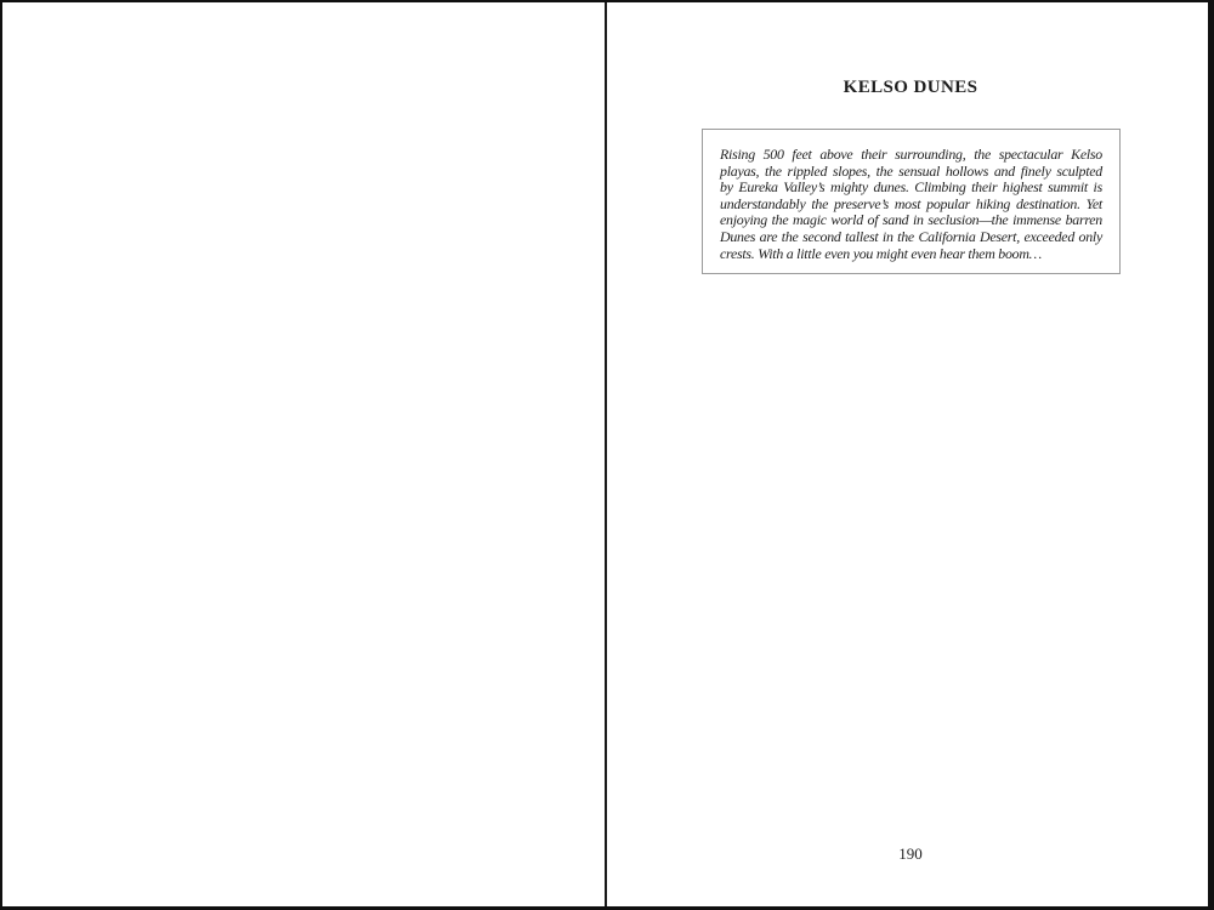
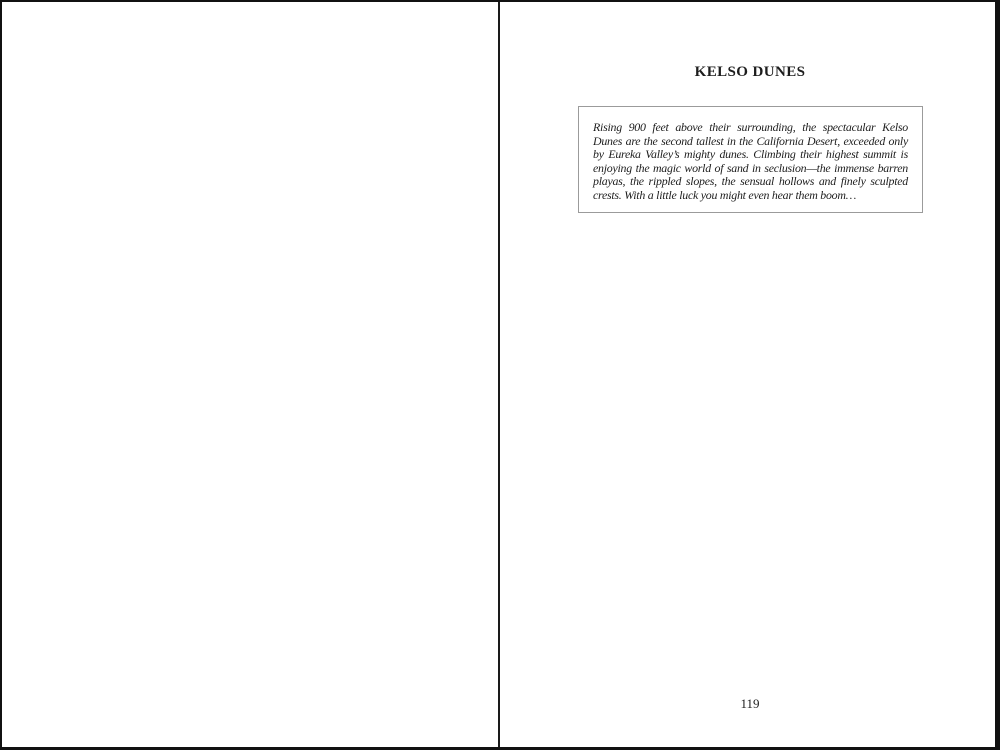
  KELSO DUNES
- Rising 500 feet above their surrounding, the spectacular Kelso
+ Rising 900 feet above their surrounding, the spectacular Kelso
- playas, the rippled slopes, the sensual hollows and finely sculpted
+ Dunes are the second tallest in the California Desert, exceeded only
  by Eureka Valley’s mighty dunes. Climbing their highest summit is
- understandably the preserve’s most popular hiking destination. Yet
  enjoying the magic world of sand in seclusion—the immense barren
- Dunes are the second tallest in the California Desert, exceeded only
+ playas, the rippled slopes, the sensual hollows and finely sculpted
- crests. With a little even you might even hear them boom…
+ crests. With a little luck you might even hear them boom…
- 190
+ 119
